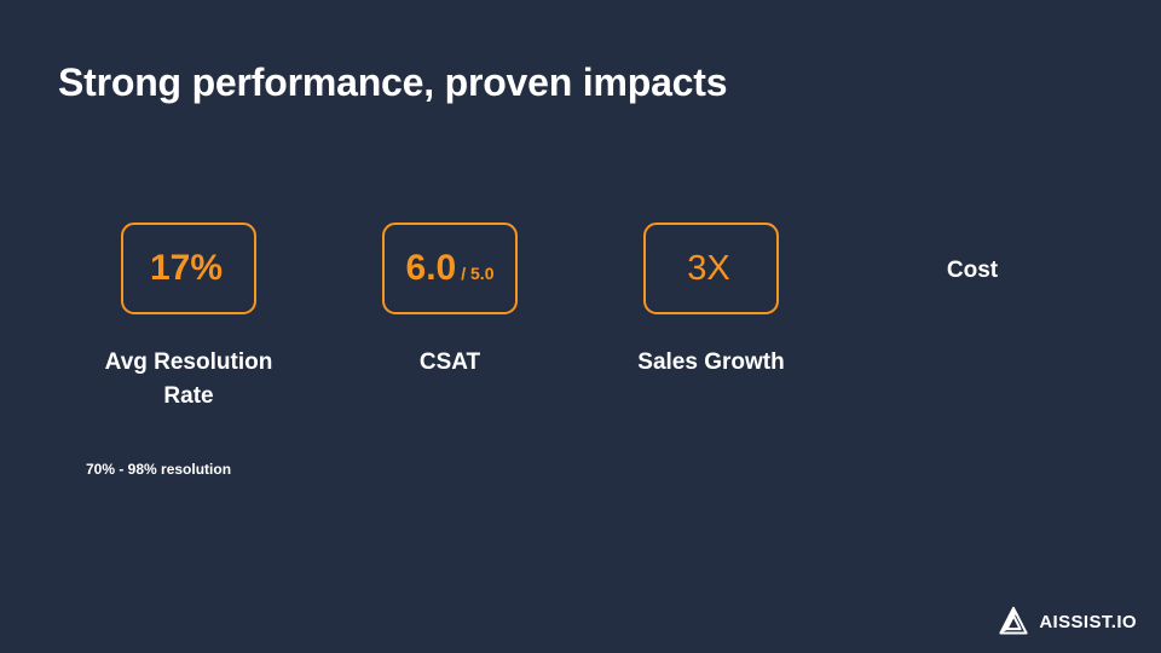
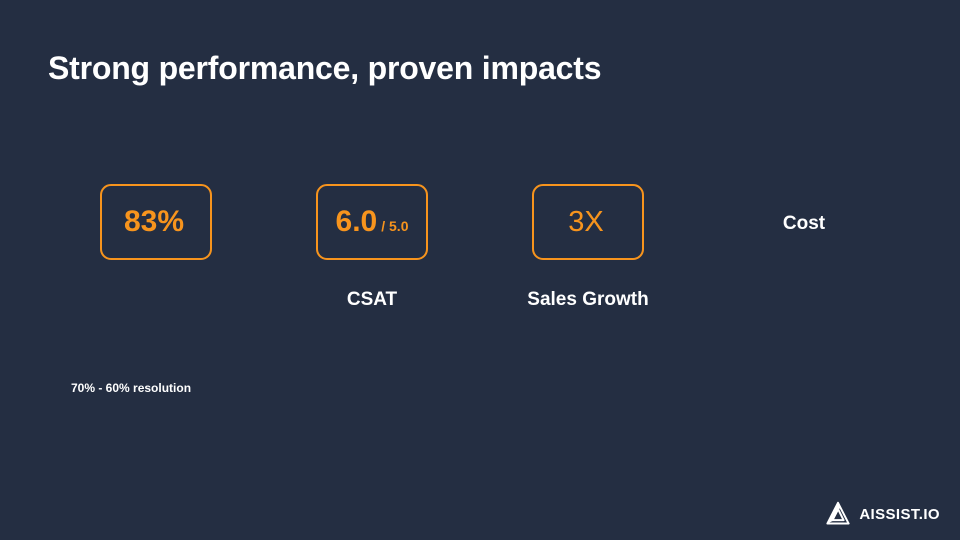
  Strong performance, proven impacts
- 17%
+ 83%
- Avg Resolution Rate
  6.0
  / 5.0
  CSAT
  3X
  Sales Growth
  Cost
- 70% - 98% resolution
+ 70% - 60% resolution
  AISSIST.IO
